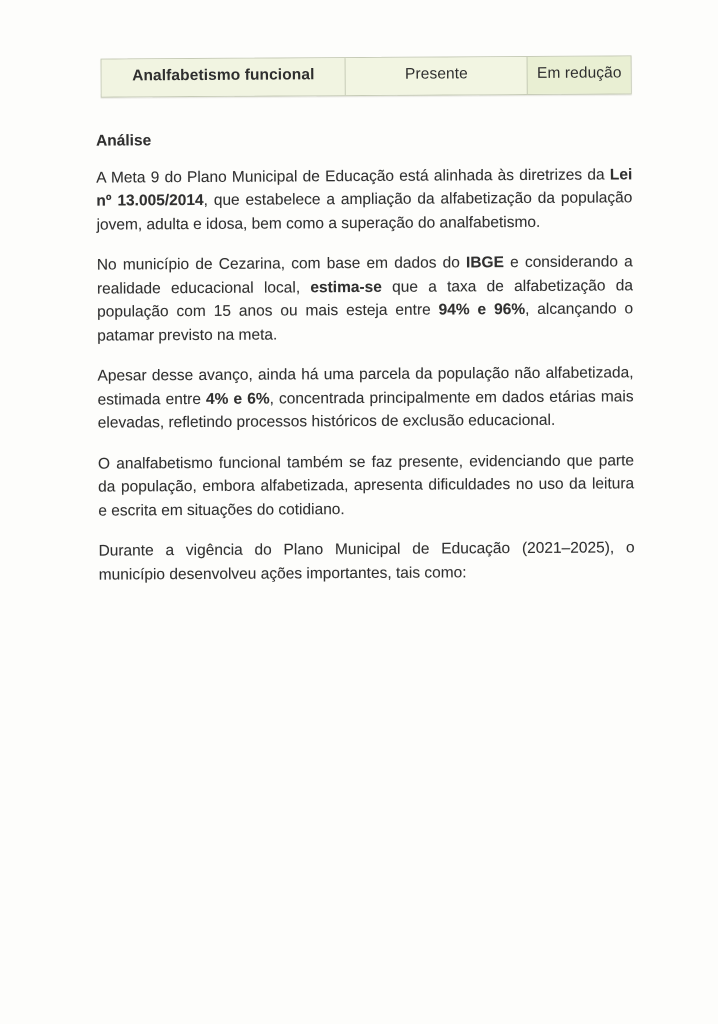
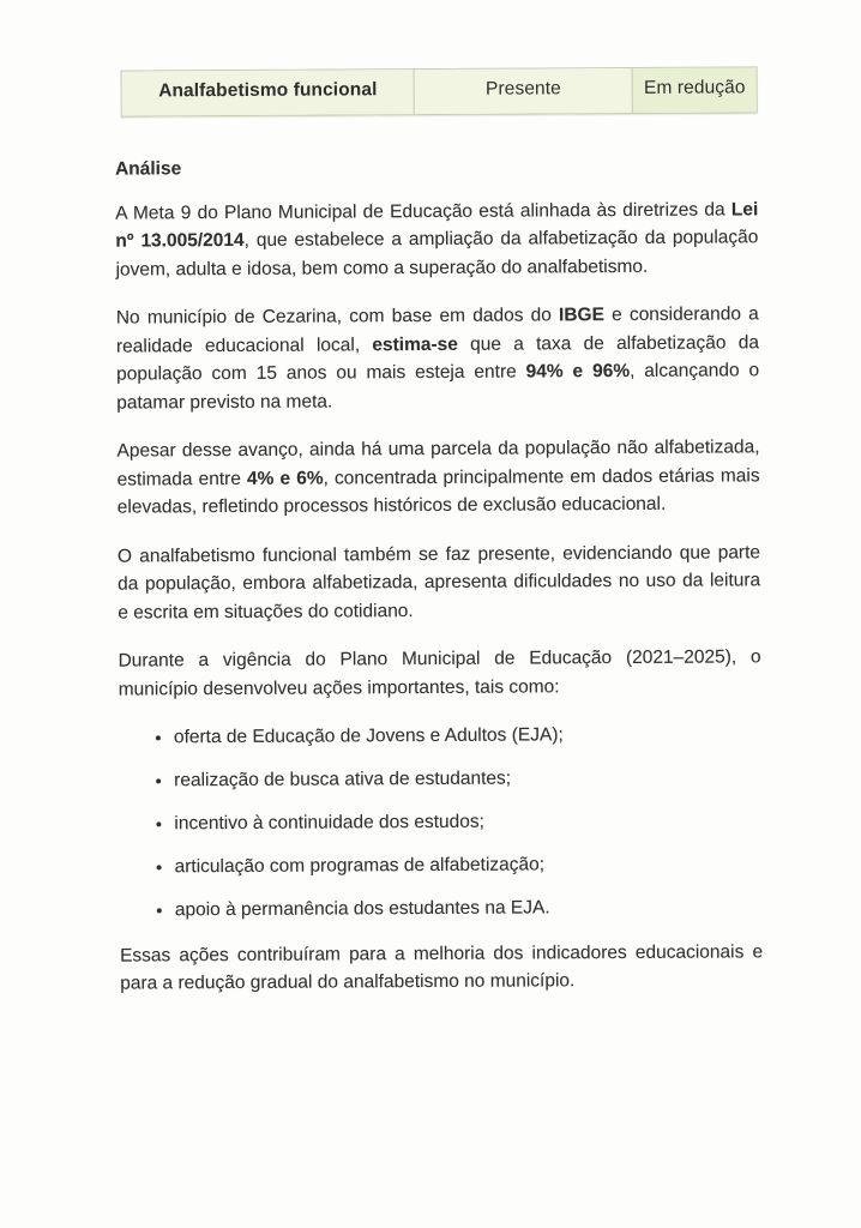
  Analfabetismo funcional
  Presente
  Em redução
  Análise
  A Meta 9 do Plano Municipal de Educação está alinhada às diretrizes da Lei nº 13.005/2014, que estabelece a ampliação da alfabetização da população jovem, adulta e idosa, bem como a superação do analfabetismo.
  No município de Cezarina, com base em dados do IBGE e considerando a realidade educacional local, estima-se que a taxa de alfabetização da população com 15 anos ou mais esteja entre 94% e 96%, alcançando o patamar previsto na meta.
  Apesar desse avanço, ainda há uma parcela da população não alfabetizada, estimada entre 4% e 6%, concentrada principalmente em dados etárias mais elevadas, refletindo processos históricos de exclusão educacional.
  O analfabetismo funcional também se faz presente, evidenciando que parte da população, embora alfabetizada, apresenta dificuldades no uso da leitura e escrita em situações do cotidiano.
  Durante a vigência do Plano Municipal de Educação (2021–2025), o município desenvolveu ações importantes, tais como:
+ oferta de Educação de Jovens e Adultos (EJA);
+ realização de busca ativa de estudantes;
+ incentivo à continuidade dos estudos;
+ articulação com programas de alfabetização;
+ apoio à permanência dos estudantes na EJA.
+ Essas ações contribuíram para a melhoria dos indicadores educacionais e para a redução gradual do analfabetismo no município.
